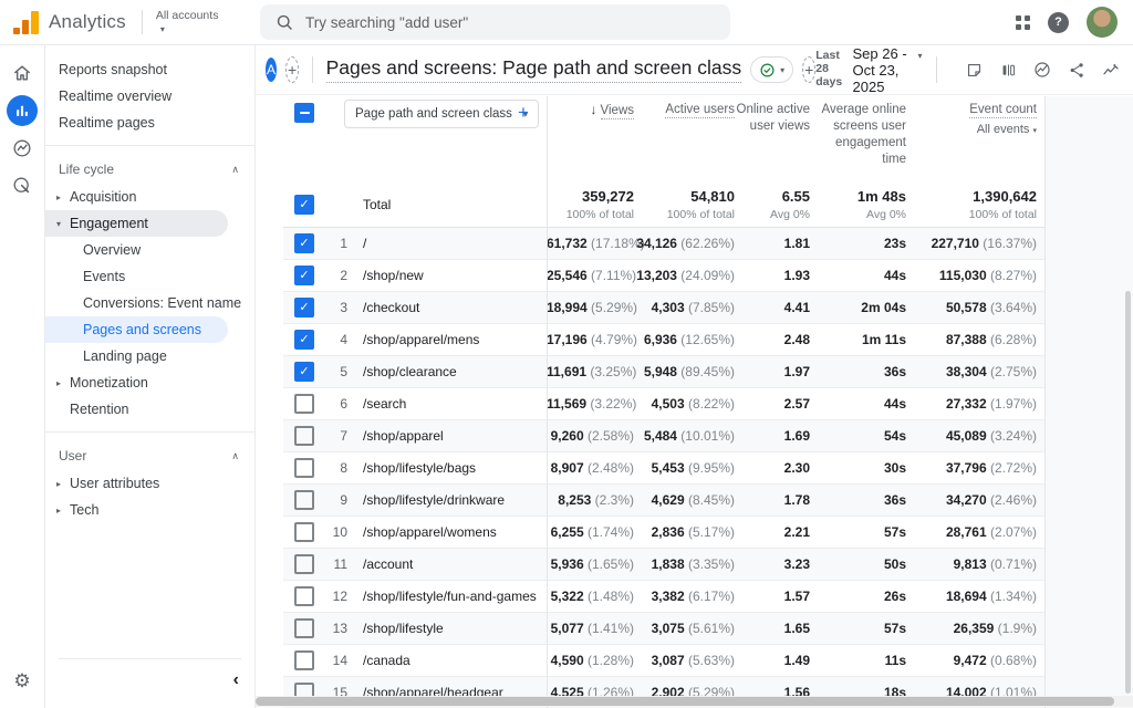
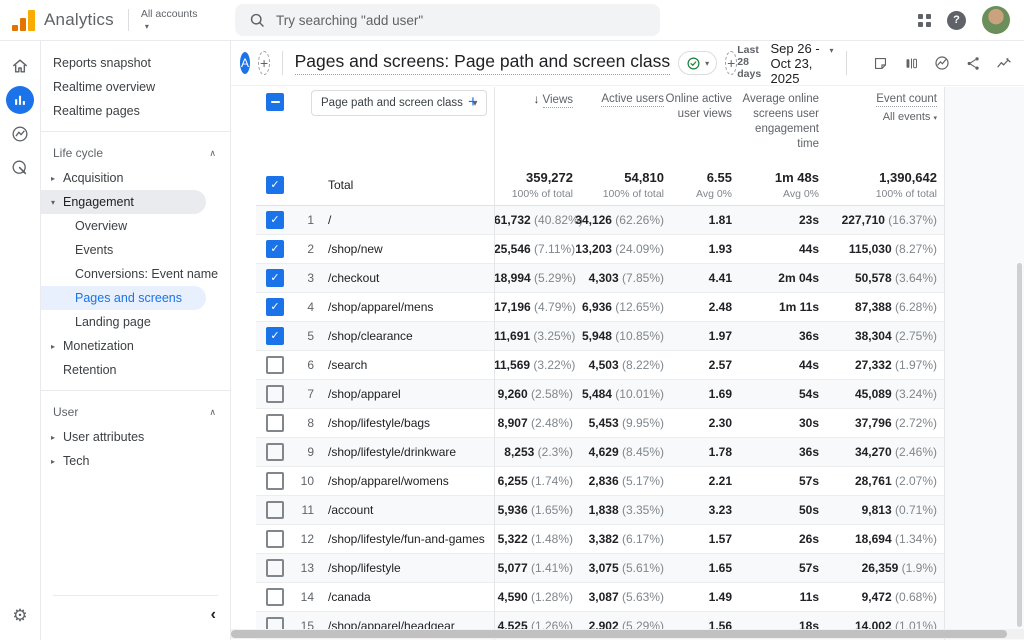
  Analytics
  All accounts
  ▾
  Try searching "add user"
  ?
  ⚙
  Reports snapshot
  Realtime overview
  Realtime pages
  Life cycle
  ∧
  ▸
  Acquisition
  ▾
  Engagement
  Overview
  Events
  Conversions: Event name
  Pages and screens
  Landing page
  ▸
  Monetization
  Retention
  User
  ∧
  ▸
  User attributes
  ▸
  Tech
  ‹
  A
  +
  Pages and screens: Page path and screen class
  ▾
  +
  Last 28 days
  Sep 26 - Oct 23, 2025
  ▾
  Page path and screen class
  ▾
  +
  ↓ Views
  Active users
  Online active user views
  Average online screens user engagement time
  Event count
  All events
  Total
  359,272
  100% of total
  54,810
  100% of total
  6.55
  Avg 0%
  1m 48s
  Avg 0%
  1,390,642
  100% of total
  1
  /
- 61,732 (17.18%)
+ 61,732 (40.82%)
  34,126 (62.26%)
  1.81
  23s
  227,710 (16.37%)
  2
  /shop/new
  25,546 (7.11%)
  13,203 (24.09%)
  1.93
  44s
  115,030 (8.27%)
  3
  /checkout
  18,994 (5.29%)
  4,303 (7.85%)
  4.41
  2m 04s
  50,578 (3.64%)
  4
  /shop/apparel/mens
  17,196 (4.79%)
  6,936 (12.65%)
  2.48
  1m 11s
  87,388 (6.28%)
  5
  /shop/clearance
  11,691 (3.25%)
- 5,948 (89.45%)
+ 5,948 (10.85%)
  1.97
  36s
  38,304 (2.75%)
  6
  /search
  11,569 (3.22%)
  4,503 (8.22%)
  2.57
  44s
  27,332 (1.97%)
  7
  /shop/apparel
  9,260 (2.58%)
  5,484 (10.01%)
  1.69
  54s
  45,089 (3.24%)
  8
  /shop/lifestyle/bags
  8,907 (2.48%)
  5,453 (9.95%)
  2.30
  30s
  37,796 (2.72%)
  9
  /shop/lifestyle/drinkware
  8,253 (2.3%)
  4,629 (8.45%)
  1.78
  36s
  34,270 (2.46%)
  10
  /shop/apparel/womens
  6,255 (1.74%)
  2,836 (5.17%)
  2.21
  57s
  28,761 (2.07%)
  11
  /account
  5,936 (1.65%)
  1,838 (3.35%)
  3.23
  50s
  9,813 (0.71%)
  12
  /shop/lifestyle/fun-and-games
  5,322 (1.48%)
  3,382 (6.17%)
  1.57
  26s
  18,694 (1.34%)
  13
  /shop/lifestyle
  5,077 (1.41%)
  3,075 (5.61%)
  1.65
  57s
  26,359 (1.9%)
  14
  /canada
  4,590 (1.28%)
  3,087 (5.63%)
  1.49
  11s
  9,472 (0.68%)
  15
  /shop/apparel/headgear
  4,525 (1.26%)
  2,902 (5.29%)
  1.56
  18s
  14,002 (1.01%)
